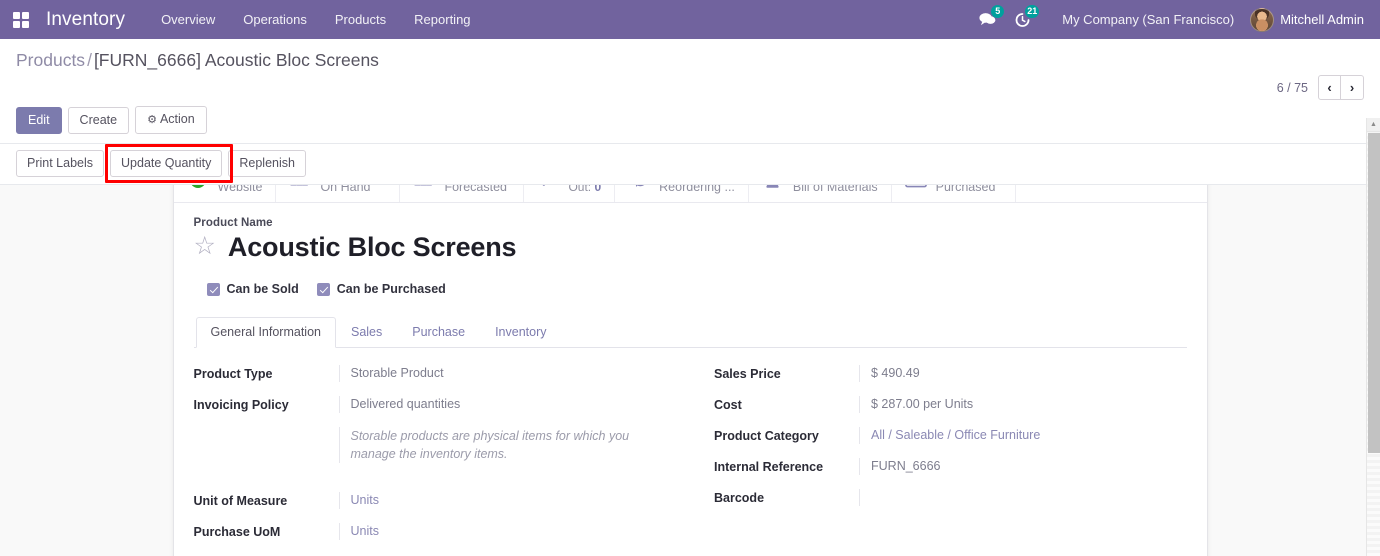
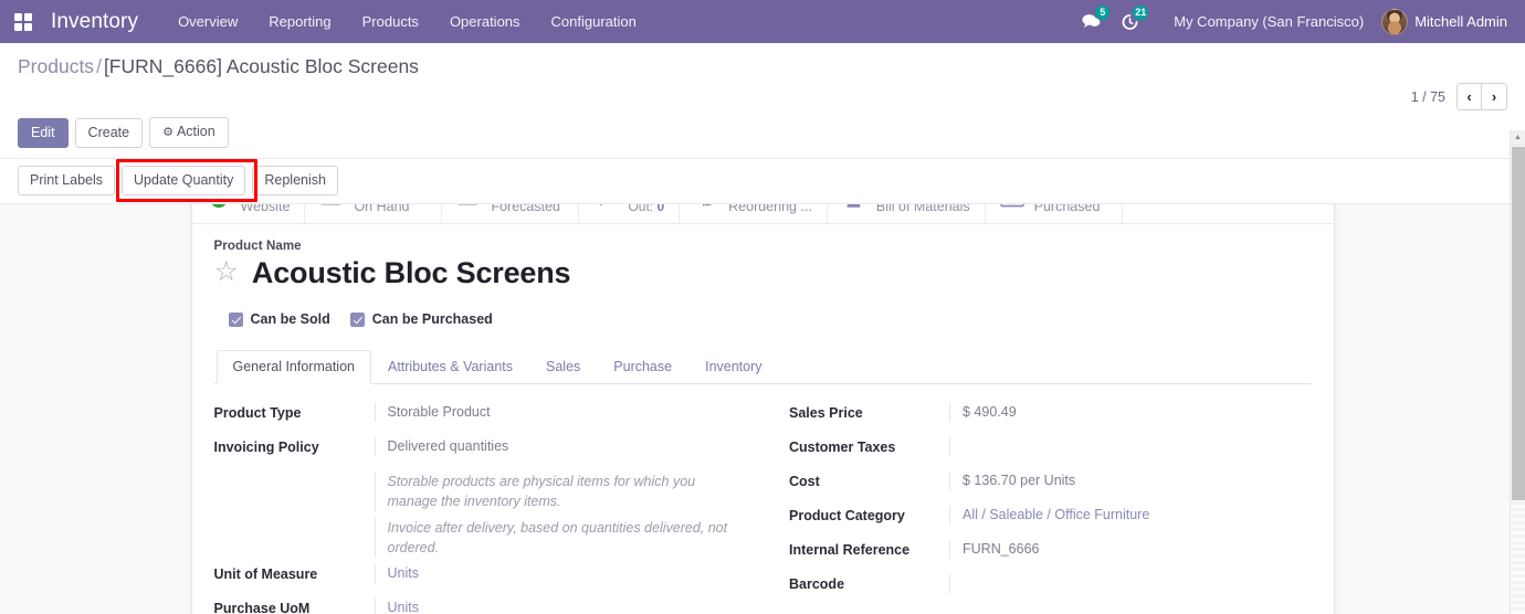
  Inventory
  Overview
- Operations
+ Reporting
  Products
- Reporting
+ Operations
+ Configuration
  5
  21
  My Company (San Francisco)
  Mitchell Admin
  Products/[FURN_6666] Acoustic Bloc Screens
- 6 / 75
+ 1 / 75
  ‹
  ›
  Edit
  Create
  ⚙ Action
  Print Labels
  Update Quantity
  Replenish
  Website
  On Hand
  Forecasted
  Out:
  0
  Reordering ...
  Bill of Materials
  Purchased
  Product Name
  ☆
  Acoustic Bloc Screens
  Can be Sold
  Can be Purchased
  General Information
+ Attributes & Variants
  Sales
  Purchase
  Inventory
  Product Type
  Storable Product
  Invoicing Policy
  Delivered quantities
  Storable products are physical items for which you manage the inventory items.
+ Invoice after delivery, based on quantities delivered, not ordered.
  Unit of Measure
  Units
  Purchase UoM
  Units
  Sales Price
  $ 490.49
+ Customer Taxes
  Cost
- $ 287.00 per Units
+ $ 136.70 per Units
  Product Category
  All / Saleable / Office Furniture
  Internal Reference
  FURN_6666
  Barcode
